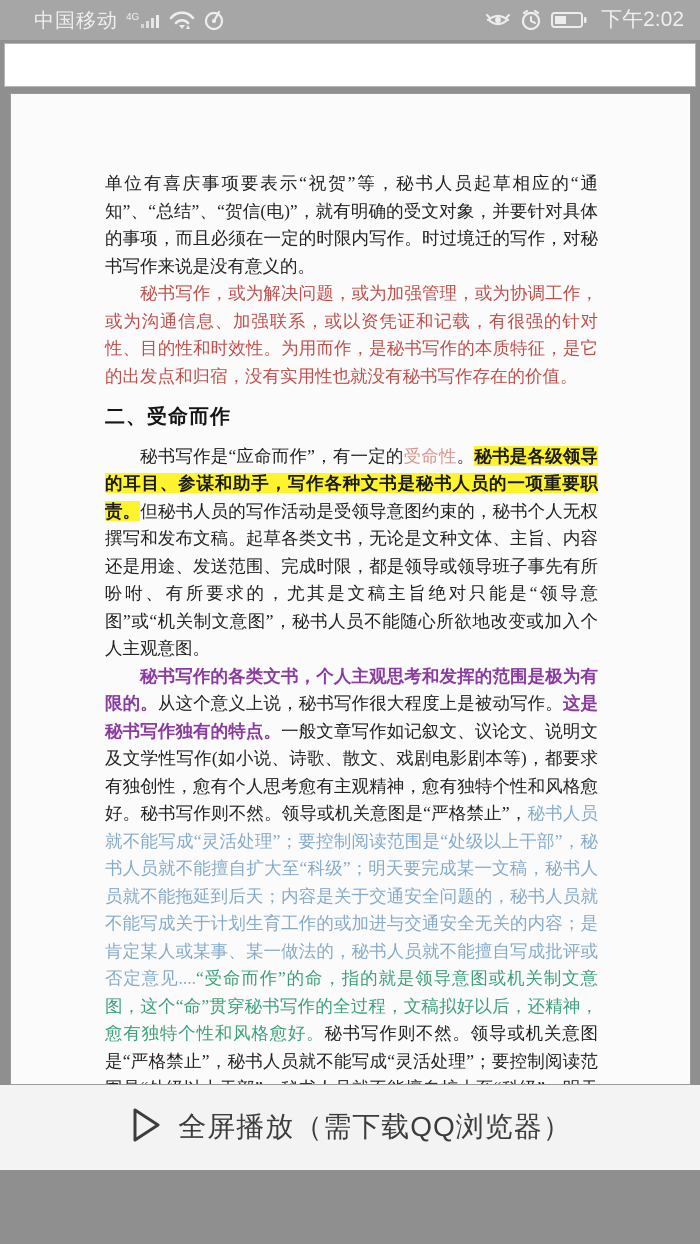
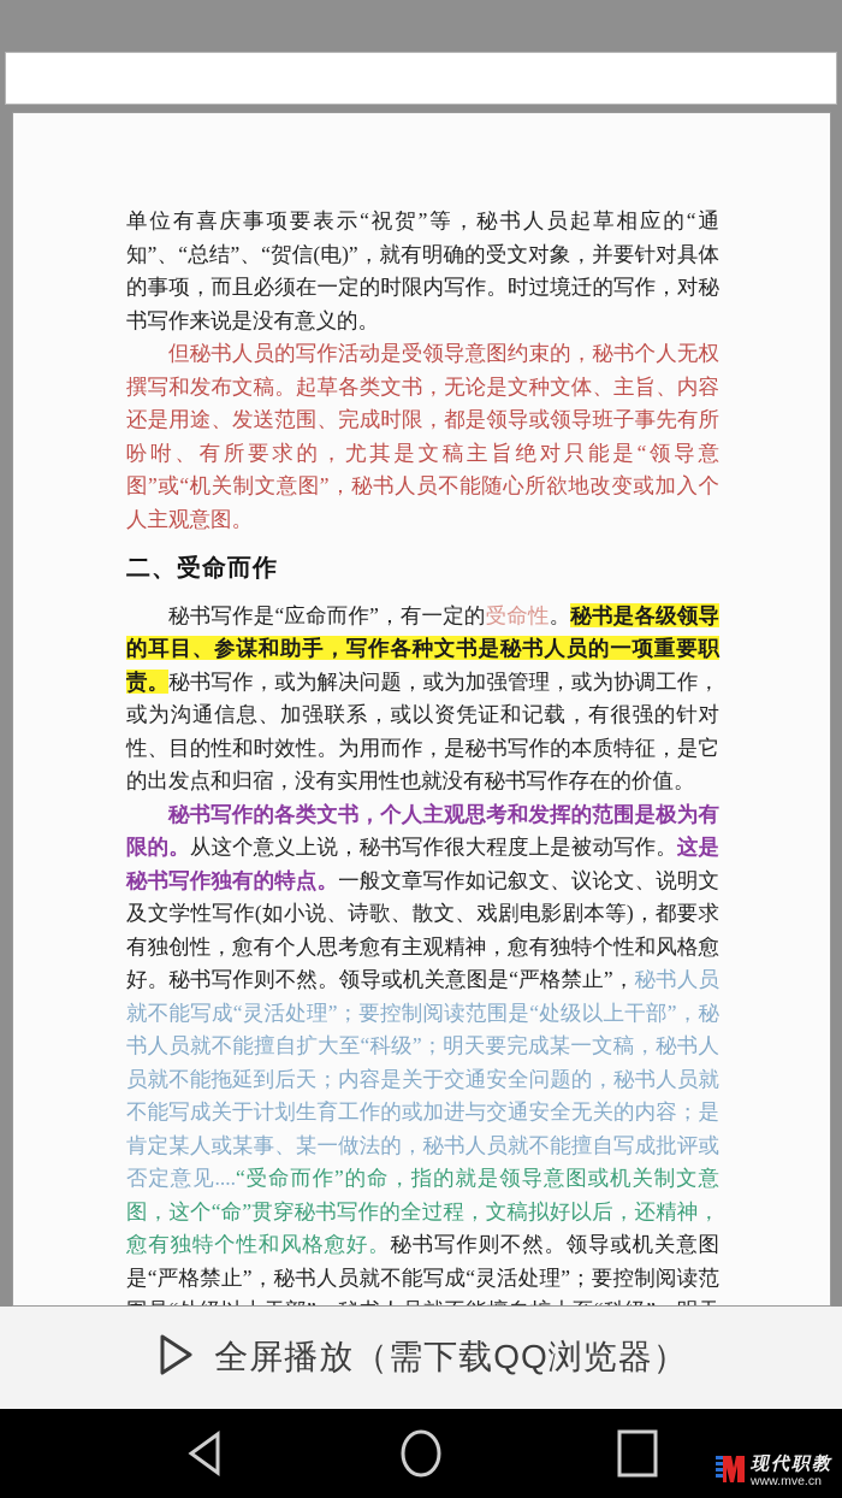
- 中国移动
- 4G
- 下午2:02
  单位有喜庆事项要表示“祝贺”等，秘书人员起草相应的“通知”、“总结”、“贺信(电)”，就有明确的受文对象，并要针对具体的事项，而且必须在一定的时限内写作。时过境迁的写作，对秘书写作来说是没有意义的。
- 秘书写作，或为解决问题，或为加强管理，或为协调工作，或为沟通信息、加强联系，或以资凭证和记载，有很强的针对性、目的性和时效性。为用而作，是秘书写作的本质特征，是它的出发点和归宿，没有实用性也就没有秘书写作存在的价值。
+ 但秘书人员的写作活动是受领导意图约束的，秘书个人无权撰写和发布文稿。起草各类文书，无论是文种文体、主旨、内容还是用途、发送范围、完成时限，都是领导或领导班子事先有所吩咐、有所要求的，尤其是文稿主旨绝对只能是“领导意图”或“机关制文意图”，秘书人员不能随心所欲地改变或加入个人主观意图。
  二、受命而作
- 秘书写作是“应命而作”，有一定的受命性。秘书是各级领导的耳目、参谋和助手，写作各种文书是秘书人员的一项重要职责。但秘书人员的写作活动是受领导意图约束的，秘书个人无权撰写和发布文稿。起草各类文书，无论是文种文体、主旨、内容还是用途、发送范围、完成时限，都是领导或领导班子事先有所吩咐、有所要求的，尤其是文稿主旨绝对只能是“领导意图”或“机关制文意图”，秘书人员不能随心所欲地改变或加入个人主观意图。
+ 秘书写作是“应命而作”，有一定的受命性。秘书是各级领导的耳目、参谋和助手，写作各种文书是秘书人员的一项重要职责。秘书写作，或为解决问题，或为加强管理，或为协调工作，或为沟通信息、加强联系，或以资凭证和记载，有很强的针对性、目的性和时效性。为用而作，是秘书写作的本质特征，是它的出发点和归宿，没有实用性也就没有秘书写作存在的价值。
  秘书写作的各类文书，个人主观思考和发挥的范围是极为有限的。从这个意义上说，秘书写作很大程度上是被动写作。这是秘书写作独有的特点。一般文章写作如记叙文、议论文、说明文及文学性写作(如小说、诗歌、散文、戏剧电影剧本等)，都要求有独创性，愈有个人思考愈有主观精神，愈有独特个性和风格愈好。秘书写作则不然。领导或机关意图是“严格禁止”，秘书人员就不能写成“灵活处理”；要控制阅读范围是“处级以上干部”，秘书人员就不能擅自扩大至“科级”；明天要完成某一文稿，秘书人员就不能拖延到后天；内容是关于交通安全问题的，秘书人员就不能写成关于计划生育工作的或加进与交通安全无关的内容；是肯定某人或某事、某一做法的，秘书人员就不能擅自写成批评或否定意见....“受命而作”的命，指的就是领导意图或机关制文意图，这个“命”贯穿秘书写作的全过程，文稿拟好以后，还精神，愈有独特个性和风格愈好。秘书写作则不然。领导或机关意图是“严格禁止”，秘书人员就不能写成“灵活处理”；要控制阅读范
  全屏播放（需下载QQ浏览器）
+ 现代职教
+ www.mve.cn
